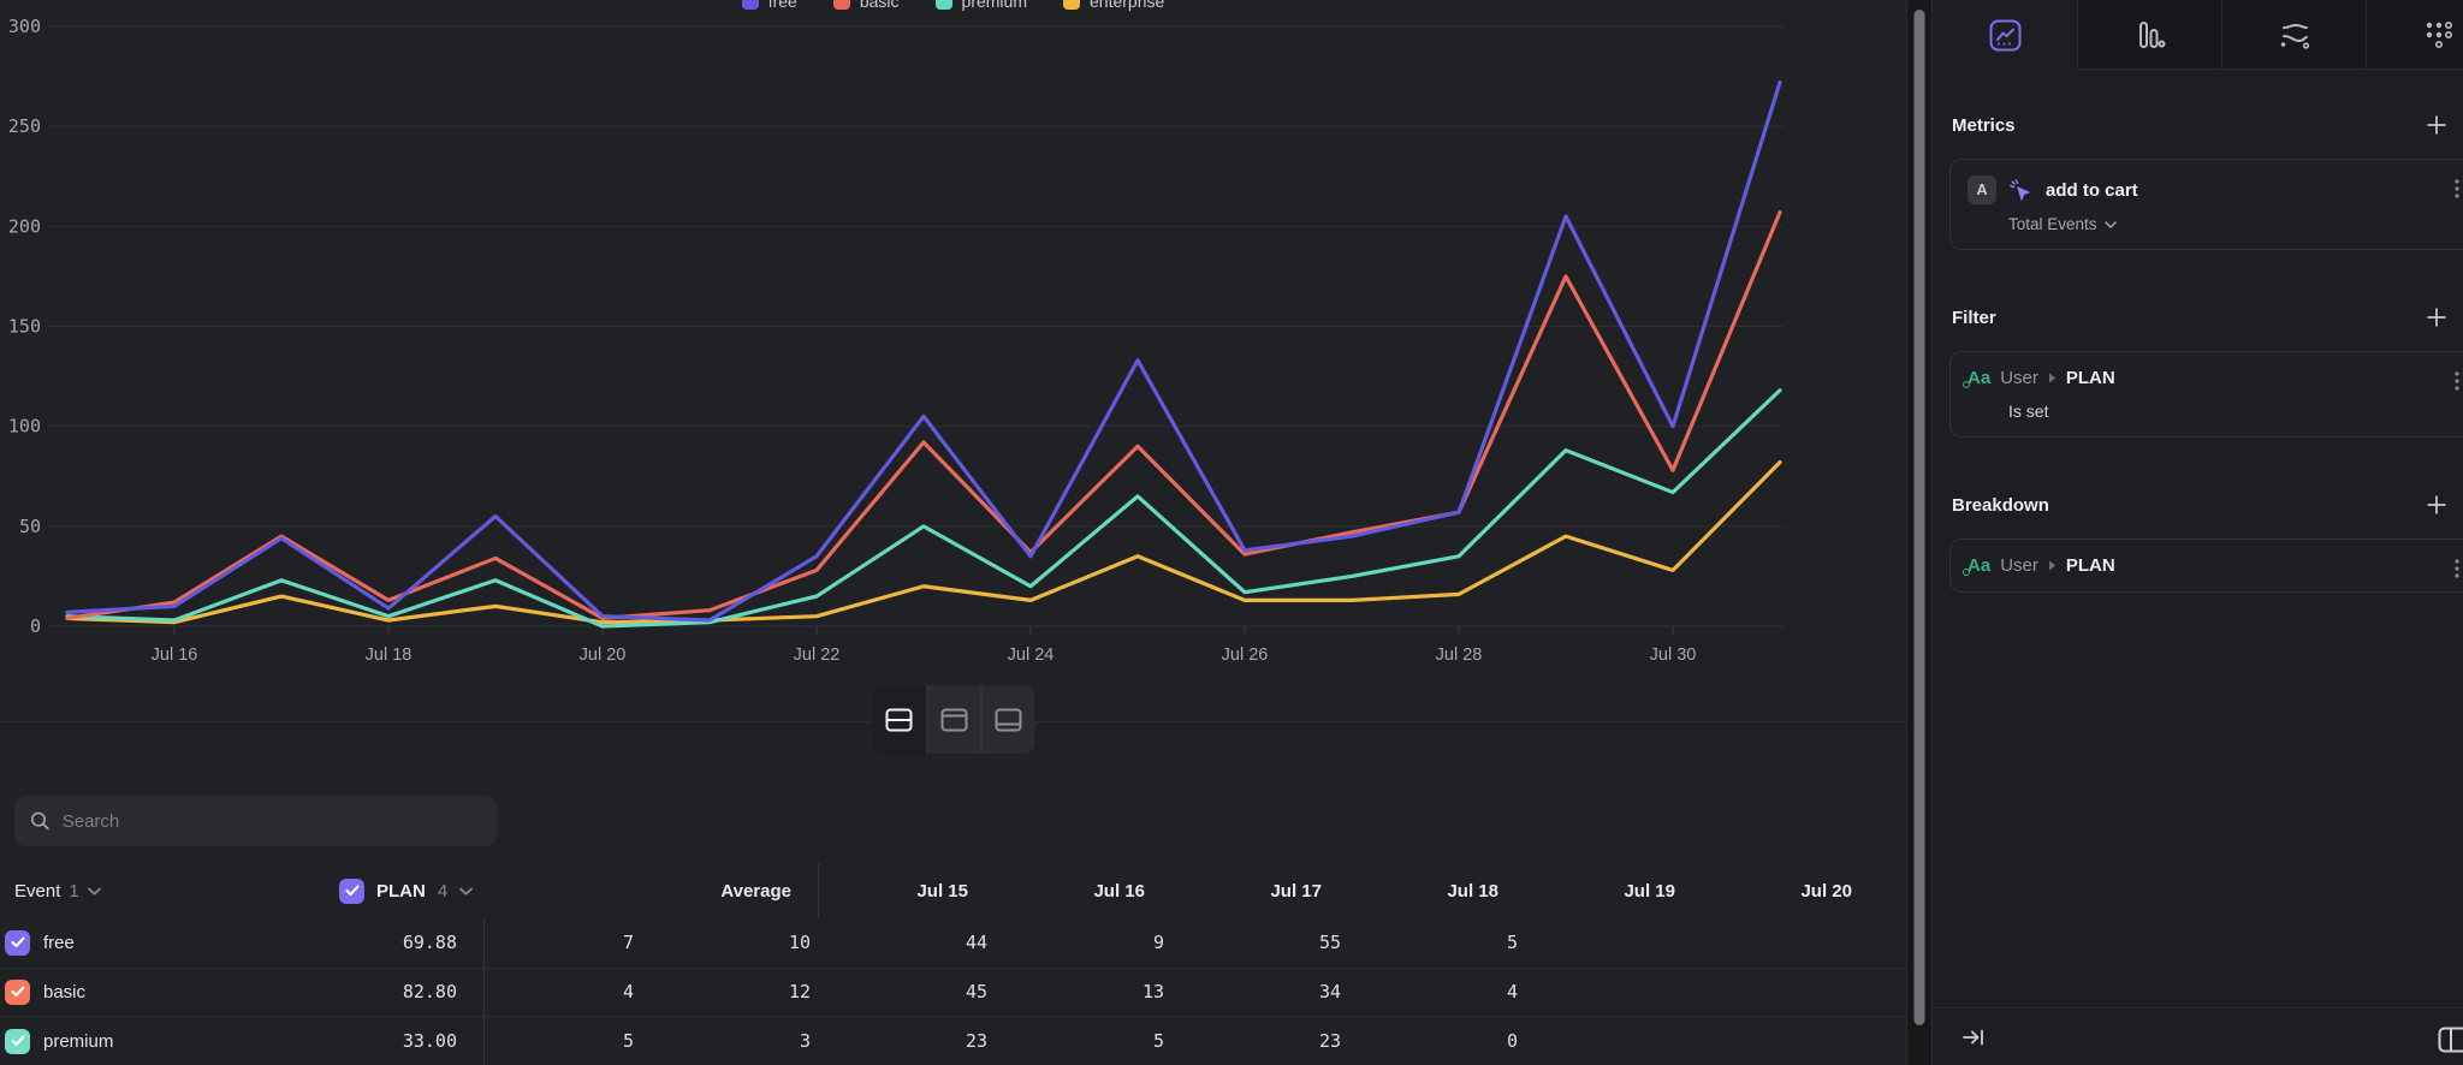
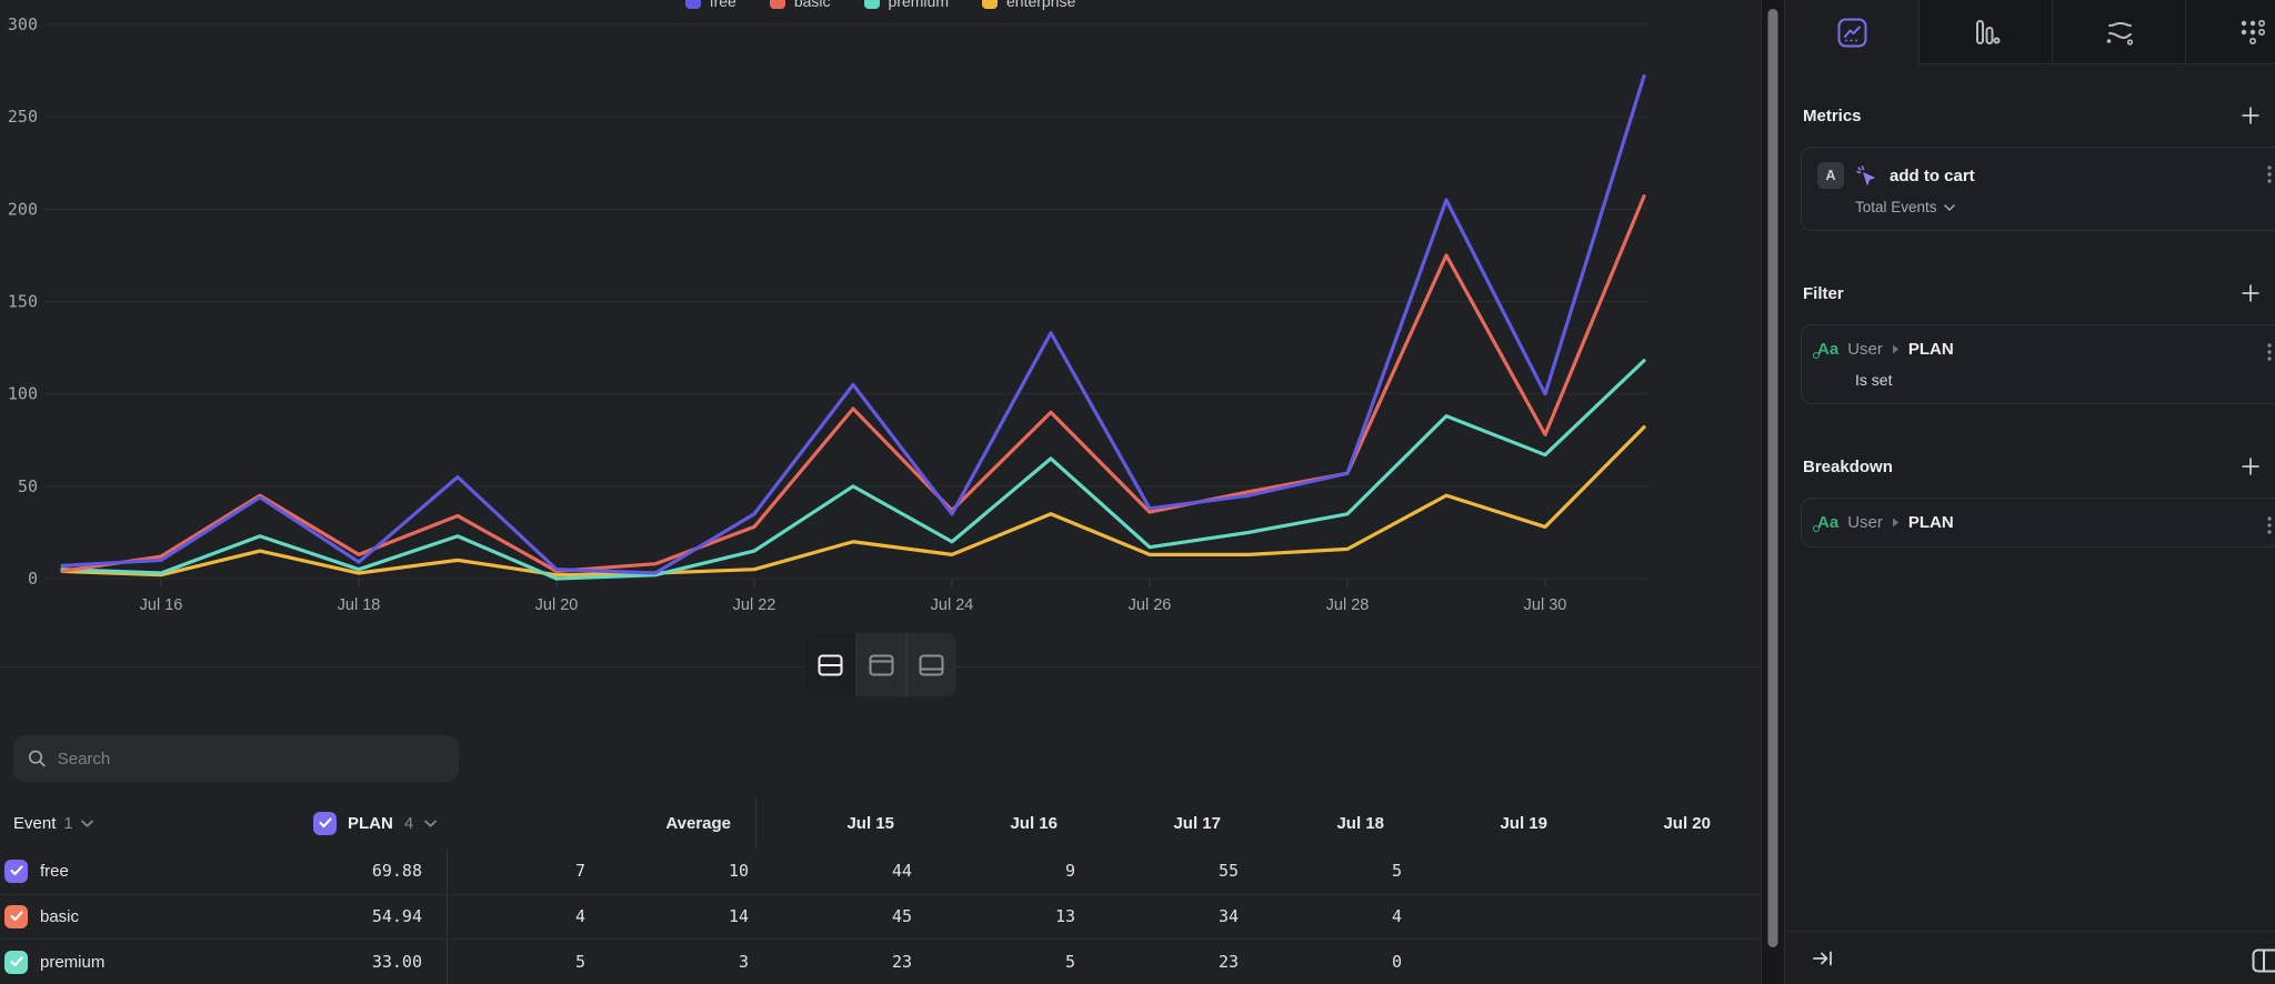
  free
  basic
  premium
  enterprise
  0
  50
  100
  150
  200
  250
  300
  Jul 16
  Jul 18
  Jul 20
  Jul 22
  Jul 24
  Jul 26
  Jul 28
  Jul 30
  Search
  Event
  1
  PLAN
  4
  Average
  Jul 15
  Jul 16
  Jul 17
  Jul 18
  Jul 19
  Jul 20
  free
  69.88
  7
  10
  44
  9
  55
  5
  basic
- 82.80
+ 54.94
  4
- 12
+ 14
  45
  13
  34
  4
  premium
  33.00
  5
  3
  23
  5
  23
  0
  Metrics
  A
  add to cart
  Total Events
  Filter
  Aa
  User
  PLAN
  Is set
  Breakdown
  Aa
  User
  PLAN
